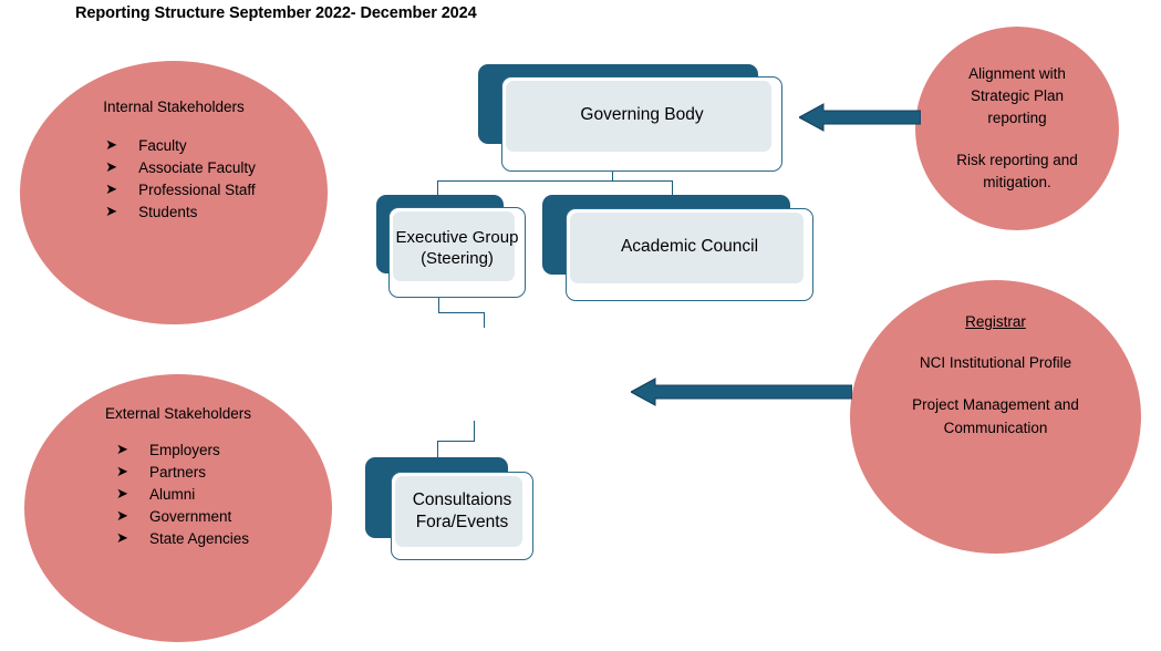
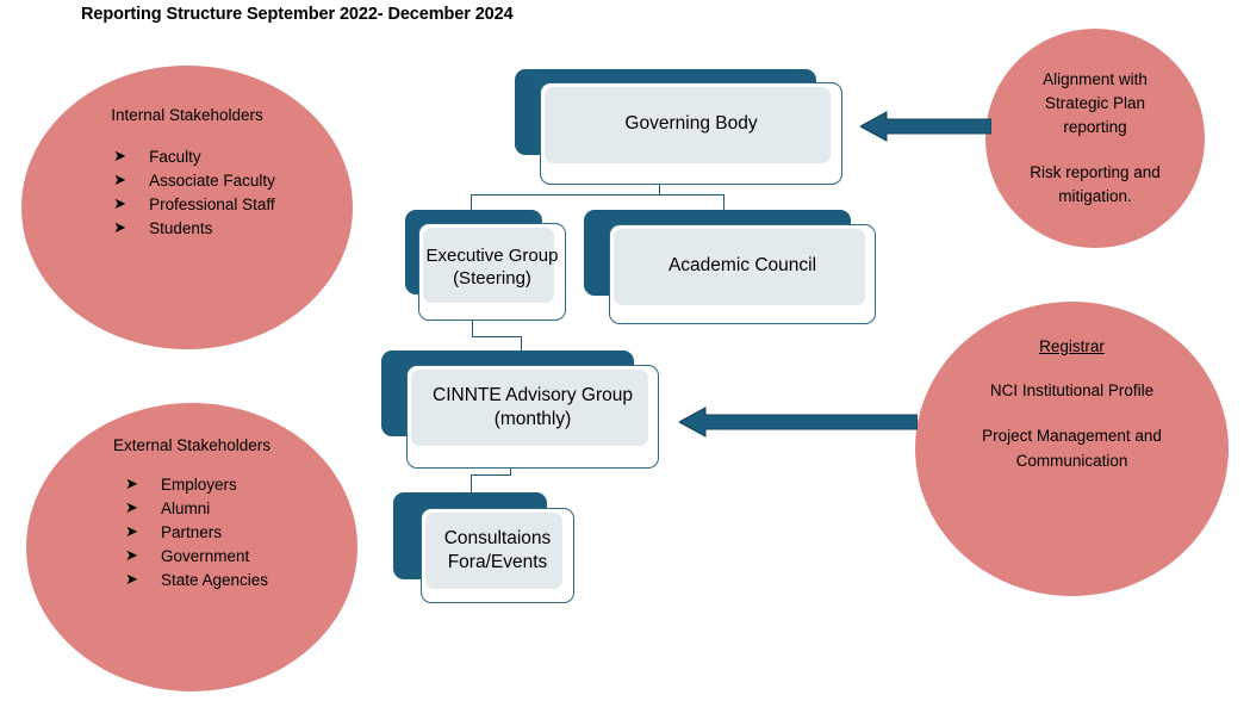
  Reporting Structure September 2022- December 2024
  Internal Stakeholders
  ➤
  Faculty
  ➤
  Associate Faculty
  ➤
  Professional Staff
  ➤
  Students
  External Stakeholders
  ➤
  Employers
  ➤
- Partners
+ Alumni
  ➤
- Alumni
+ Partners
  ➤
  Government
  ➤
  State Agencies
  Alignment with Strategic Plan reporting
  Risk reporting and mitigation.
  Registrar
  NCI Institutional Profile
  Project Management and Communication
  Governing Body
  Executive Group
  (Steering)
  Academic Council
+ CINNTE Advisory Group
+ (monthly)
  Consultaions Fora/Events
